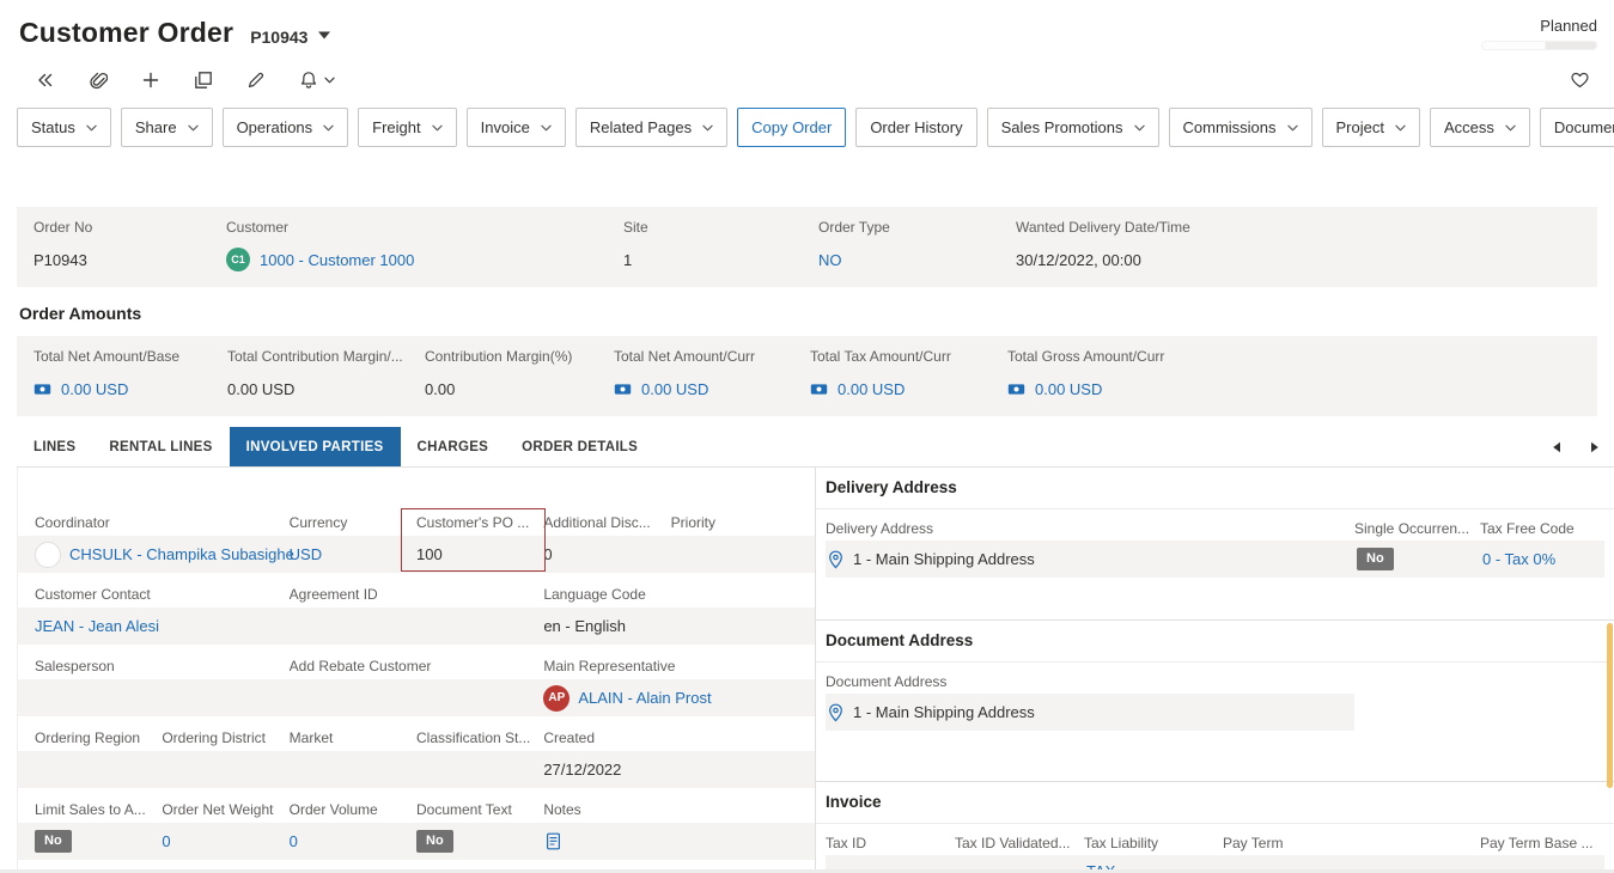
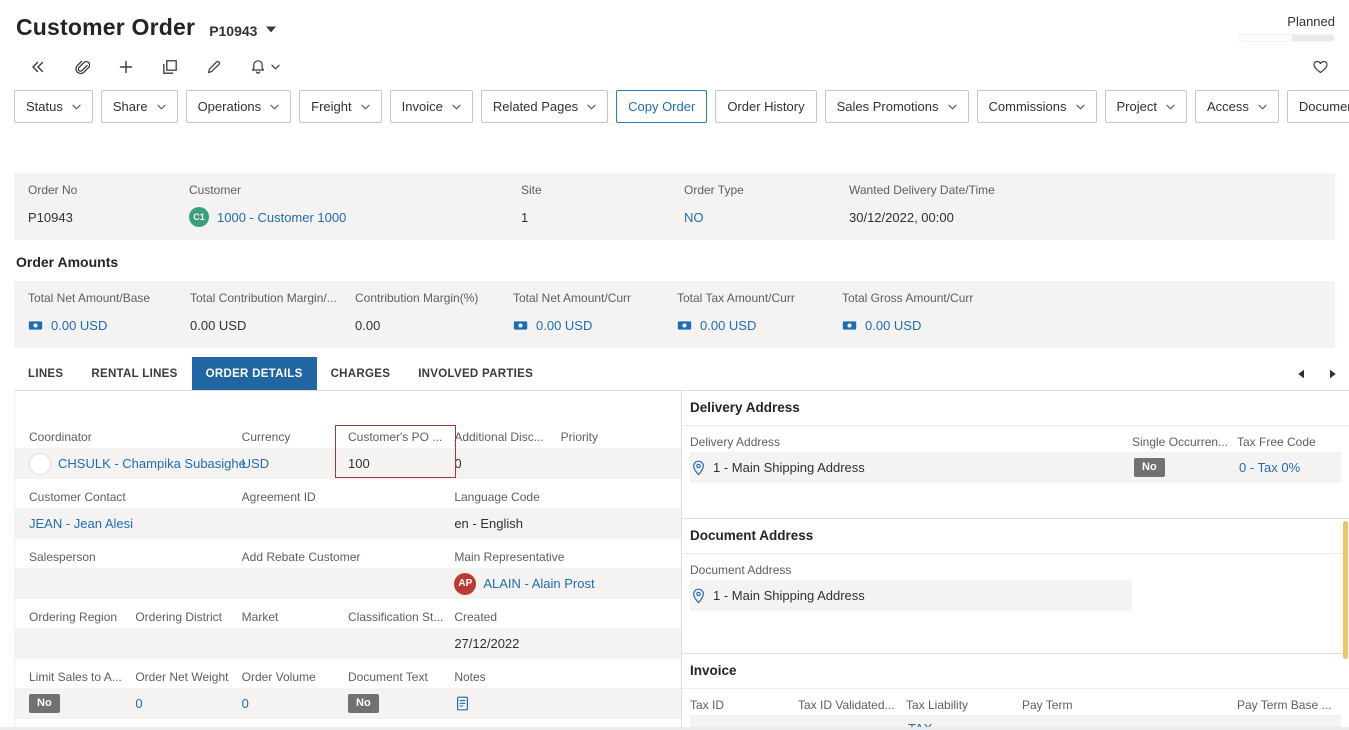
  Customer Order
  P10943
  Planned
  Status
  Share
  Operations
  Freight
  Invoice
  Related Pages
  Copy Order
  Order History
  Sales Promotions
  Commissions
  Project
  Access
  Order No
  P10943
  Customer
  C1
  1000 - Customer 1000
  Site
  1
  Order Type
  NO
  Wanted Delivery Date/Time
  30/12/2022, 00:00
  Order Amounts
  Total Net Amount/Base
  0.00 USD
  Total Contribution Margin/...
  0.00 USD
  Contribution Margin(%)
  0.00
  Total Net Amount/Curr
  0.00 USD
  Total Tax Amount/Curr
  0.00 USD
  Total Gross Amount/Curr
  0.00 USD
  LINES
  RENTAL LINES
- INVOLVED PARTIES
+ ORDER DETAILS
  CHARGES
- ORDER DETAILS
+ INVOLVED PARTIES
  Coordinator
  CHSULK - Champika Subasighe
  Currency
  USD
  Customer's PO ...
  100
  Additional Disc...
  0
  Priority
  Customer Contact
  JEAN - Jean Alesi
  Agreement ID
  Language Code
  en - English
  Salesperson
  Add Rebate Customer
  Main Representative
  AP
  ALAIN - Alain Prost
  Ordering Region
  Ordering District
  Market
  Classification St...
  Created
  27/12/2022
  Limit Sales to A...
  No
  Order Net Weight
  0
  Order Volume
  0
  Document Text
  No
  Notes
  Delivery Address
  Delivery Address
  Single Occurren...
  Tax Free Code
  1 - Main Shipping Address
  No
  0 - Tax 0%
  Document Address
  Document Address
  1 - Main Shipping Address
  Invoice
  Tax ID
  Tax ID Validated...
  Tax Liability
  Pay Term
  Pay Term Base ...
